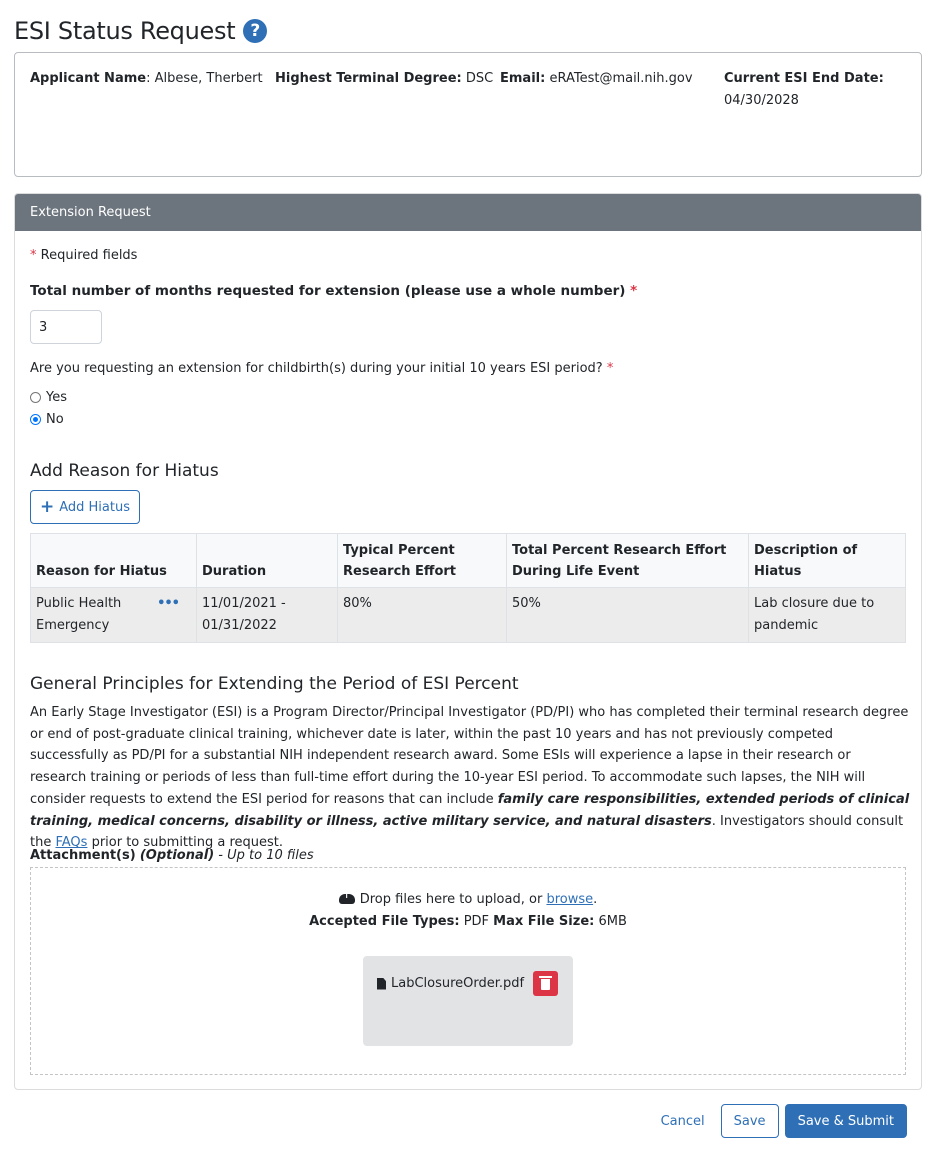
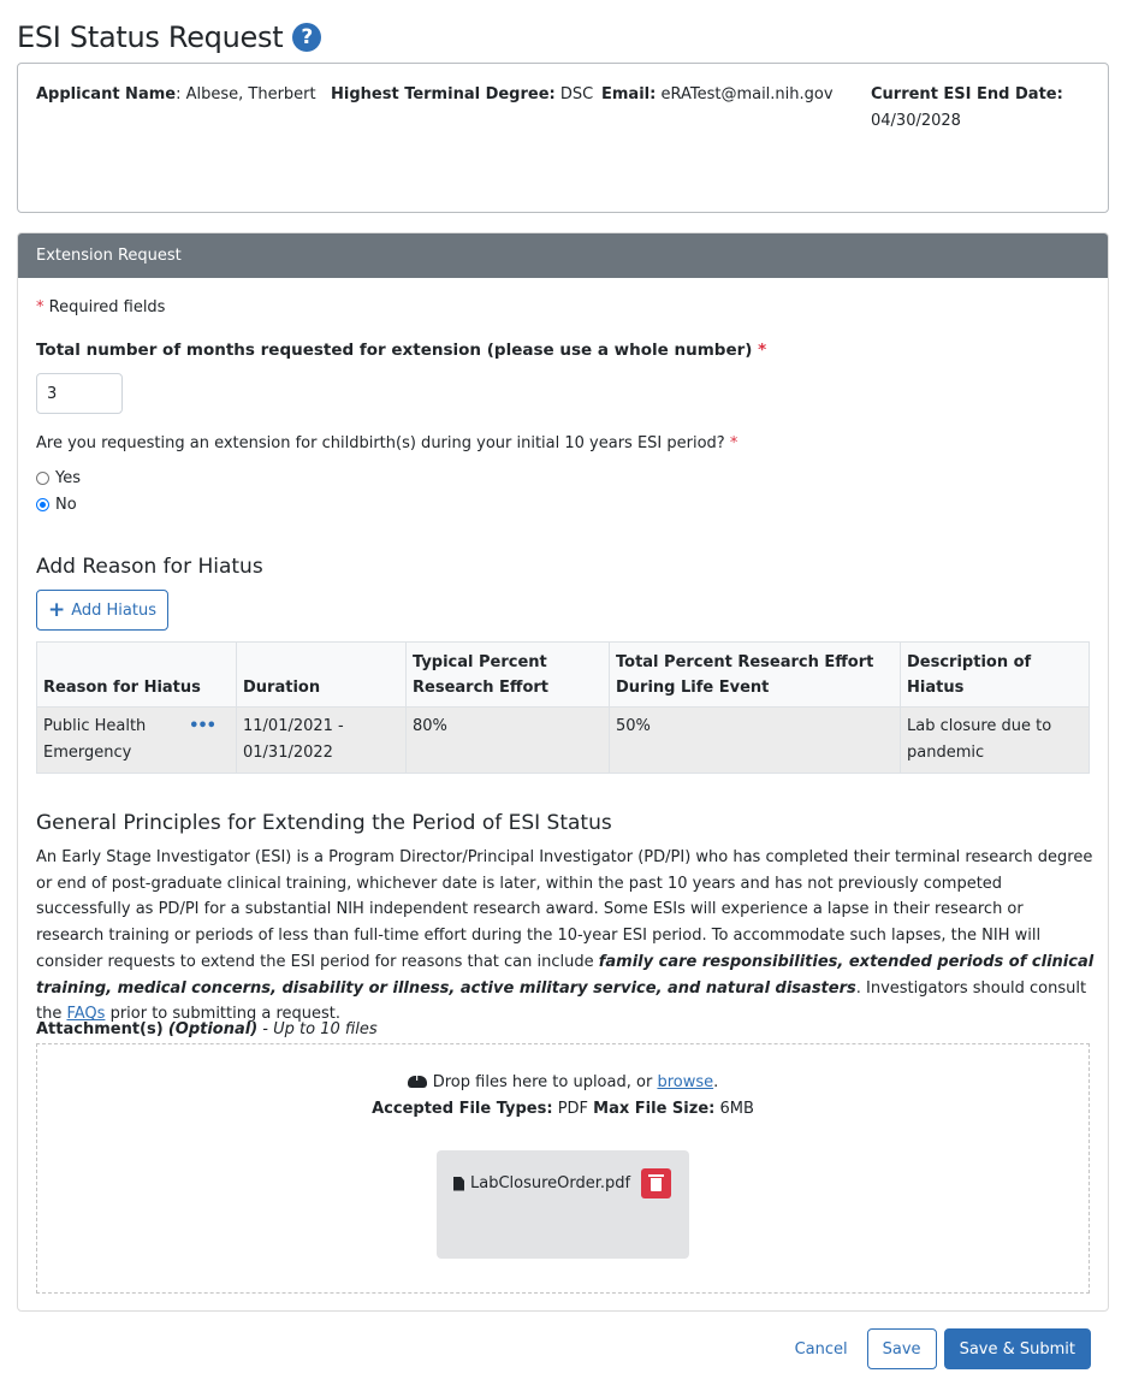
  ESI Status Request
  ?
  Applicant Name: Albese, Therbert
  Highest Terminal Degree: DSC
  Email: eRATest@mail.nih.gov
  Current ESI End Date:
  04/30/2028
  Extension Request
  * Required fields
  Total number of months requested for extension (please use a whole number) *
  3
  Are you requesting an extension for childbirth(s) during your initial 10 years ESI period? *
  Yes
  No
  Add Reason for Hiatus
  +
  Add Hiatus
  Reason for Hiatus	Duration	Typical Percent Research Effort	Total Percent Research Effort During Life Event	Description of Hiatus
  Public Health Emergency •••	11/01/2021 - 01/31/2022	80%	50%	Lab closure due to pandemic
- General Principles for Extending the Period of ESI Percent
+ General Principles for Extending the Period of ESI Status
  An Early Stage Investigator (ESI) is a Program Director/Principal Investigator (PD/PI) who has completed their terminal research degree or end of post-graduate clinical training, whichever date is later, within the past 10 years and has not previously competed successfully as PD/PI for a substantial NIH independent research award. Some ESIs will experience a lapse in their research or research training or periods of less than full-time effort during the 10-year ESI period. To accommodate such lapses, the NIH will consider requests to extend the ESI period for reasons that can include family care responsibilities, extended periods of clinical training, medical concerns, disability or illness, active military service, and natural disasters. Investigators should consult the FAQs prior to submitting a request.
  Attachment(s) (Optional) - Up to 10 files
  Drop files here to upload, or browse.
  Accepted File Types: PDF Max File Size: 6MB
  LabClosureOrder.pdf
  Cancel
  Save
  Save & Submit
